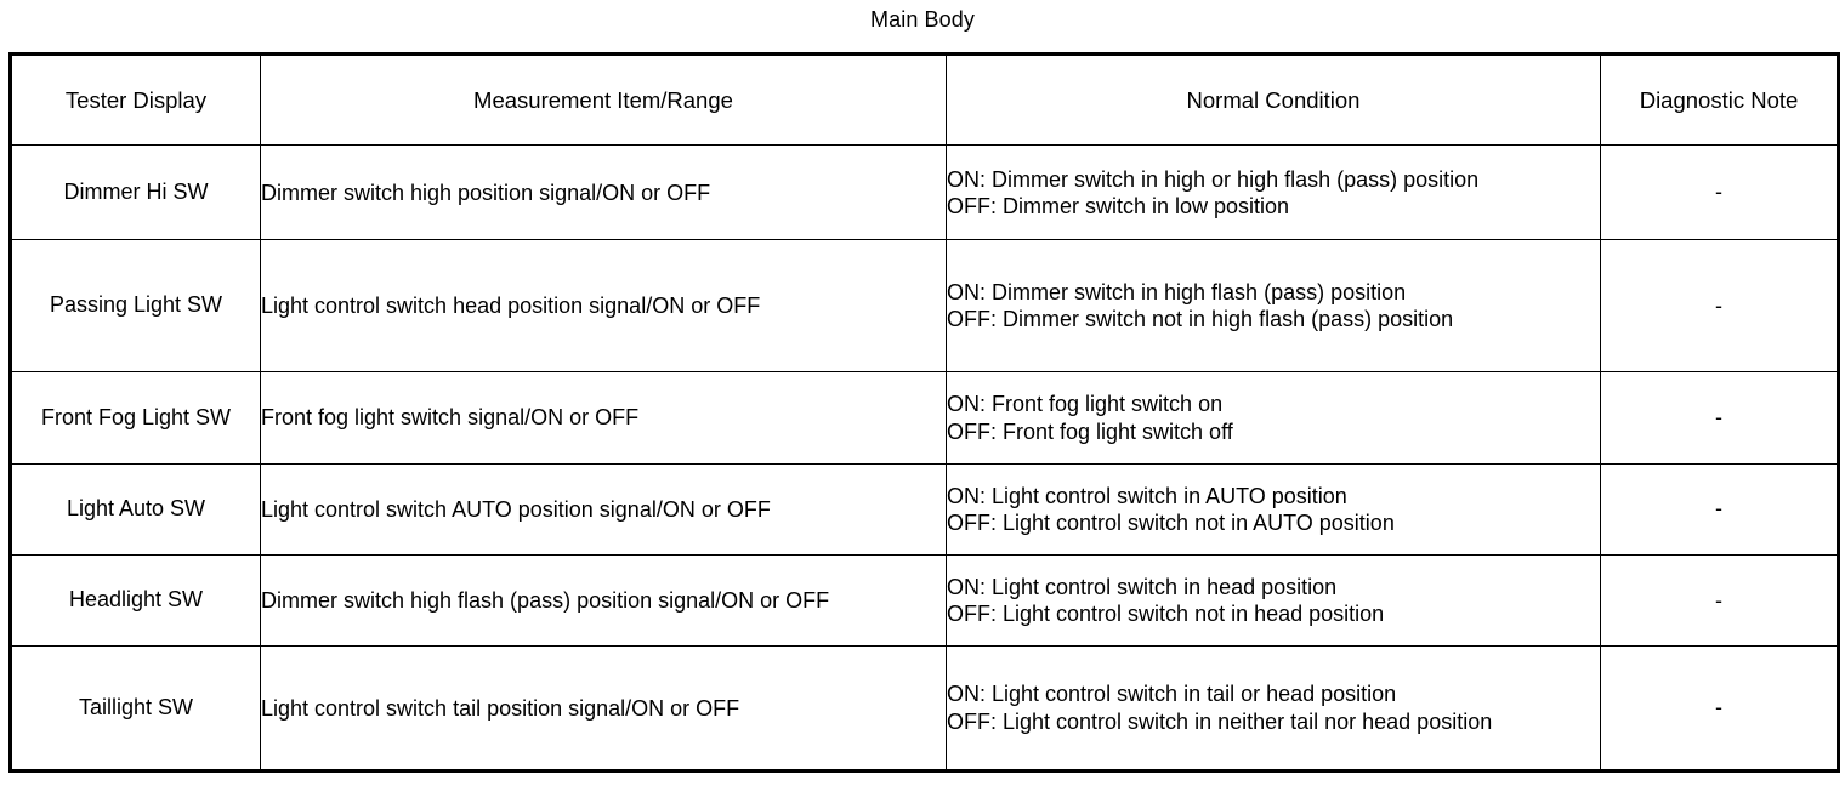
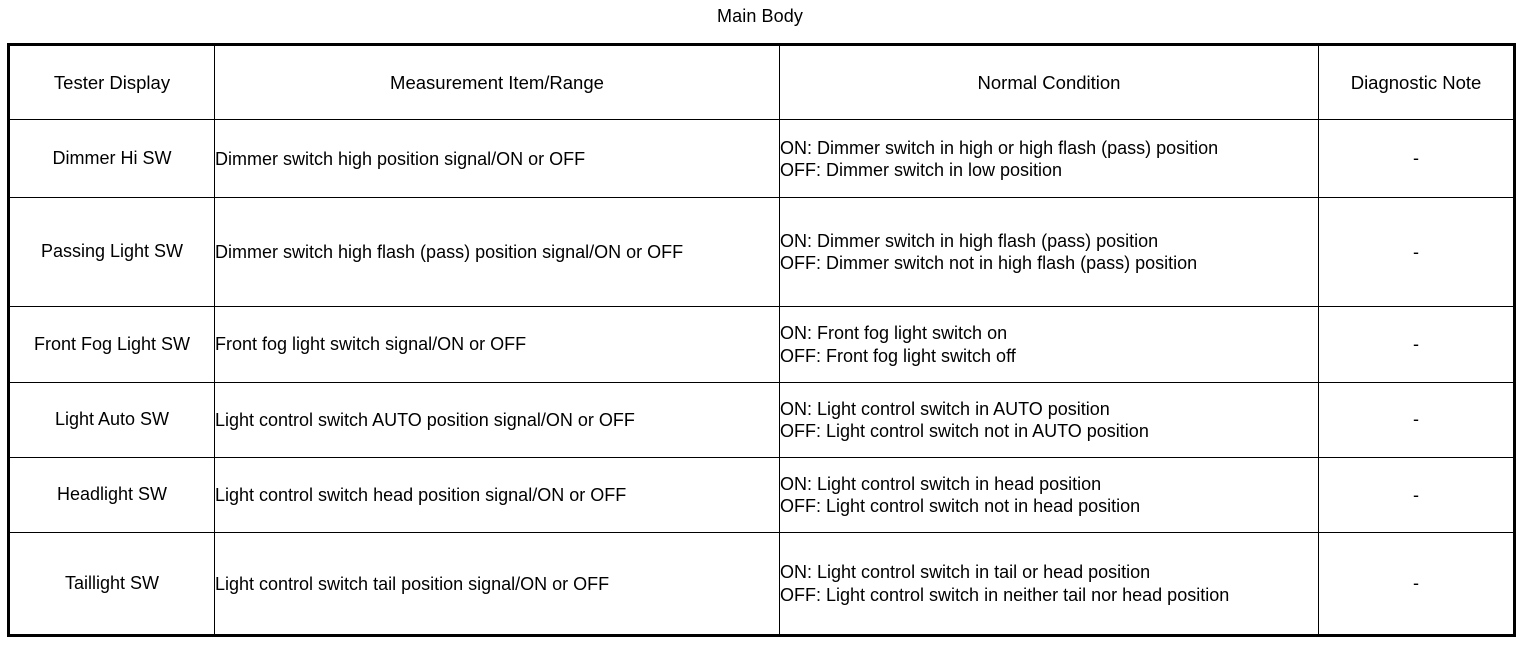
  Main Body
  Tester Display	Measurement Item/Range	Normal Condition	Diagnostic Note
  Dimmer Hi SW	Dimmer switch high position signal/ON or OFF	ON: Dimmer switch in high or high flash (pass) position OFF: Dimmer switch in low position	-
- Passing Light SW	Light control switch head position signal/ON or OFF	ON: Dimmer switch in high flash (pass) position OFF: Dimmer switch not in high flash (pass) position	-
+ Passing Light SW	Dimmer switch high flash (pass) position signal/ON or OFF	ON: Dimmer switch in high flash (pass) position OFF: Dimmer switch not in high flash (pass) position	-
  Front Fog Light SW	Front fog light switch signal/ON or OFF	ON: Front fog light switch on OFF: Front fog light switch off	-
  Light Auto SW	Light control switch AUTO position signal/ON or OFF	ON: Light control switch in AUTO position OFF: Light control switch not in AUTO position	-
- Headlight SW	Dimmer switch high flash (pass) position signal/ON or OFF	ON: Light control switch in head position OFF: Light control switch not in head position	-
+ Headlight SW	Light control switch head position signal/ON or OFF	ON: Light control switch in head position OFF: Light control switch not in head position	-
  Taillight SW	Light control switch tail position signal/ON or OFF	ON: Light control switch in tail or head position OFF: Light control switch in neither tail nor head position	-
